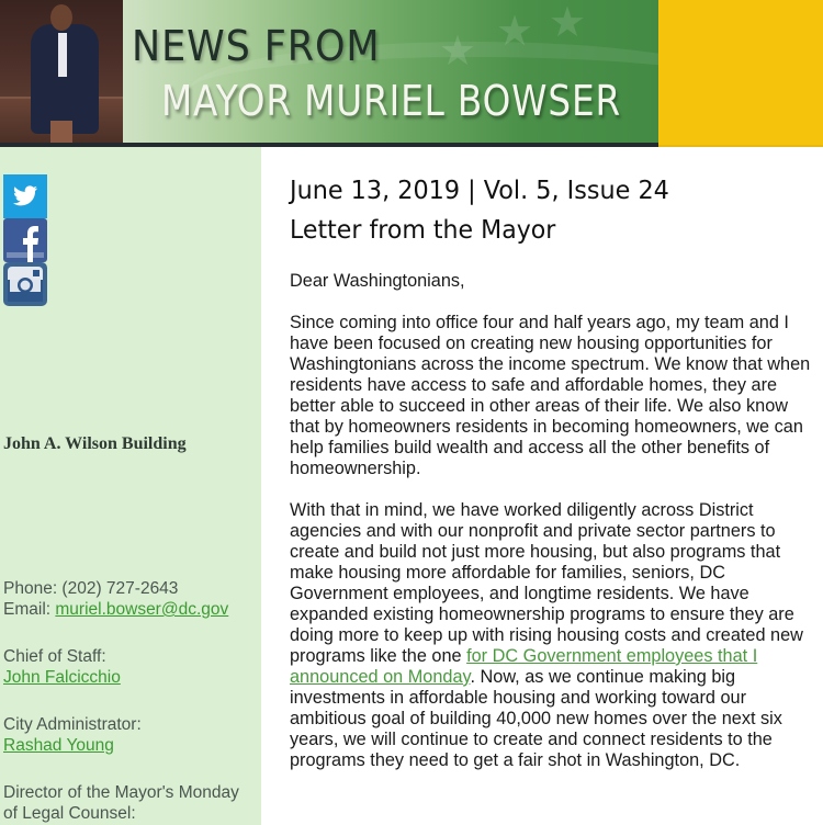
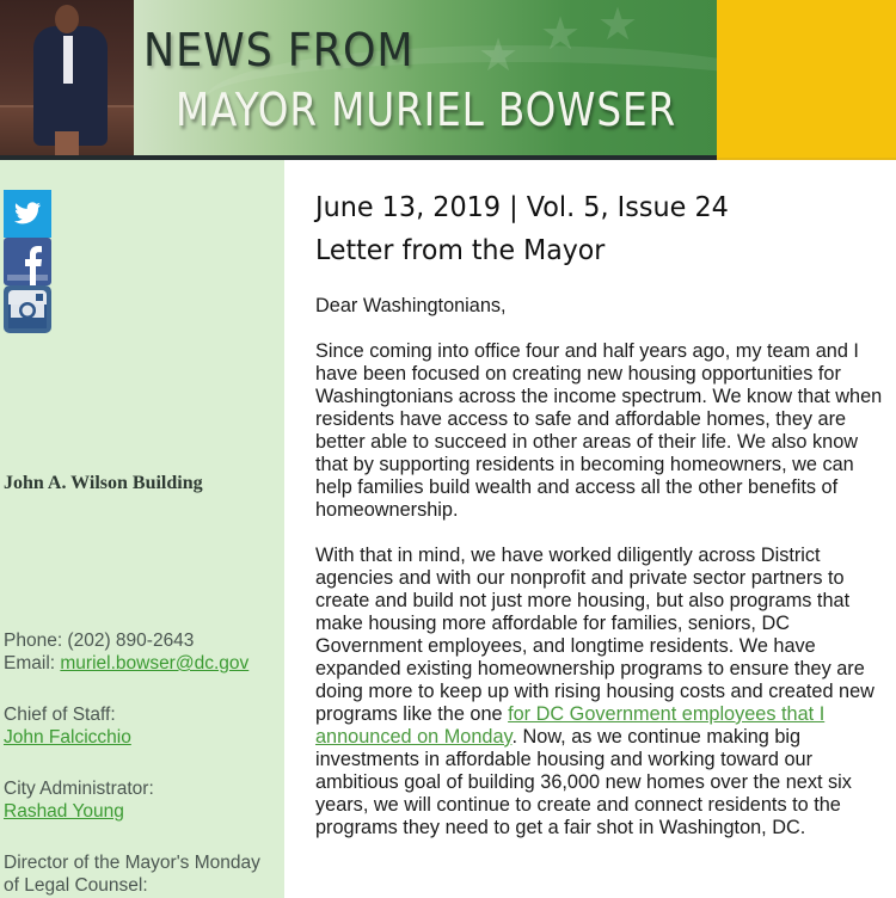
  ★
  ★
  ★
  NEWS FROM
  MAYOR MURIEL BOWSER
  John A. Wilson Building
- Phone: (202) 727-2643
+ Phone: (202) 890-2643
  Email: muriel.bowser@dc.gov
  Chief of Staff:
  John Falcicchio
  City Administrator:
  Rashad Young
  Director of the Mayor's Monday of Legal Counsel:
  June 13, 2019 | Vol. 5, Issue 24
  Letter from the Mayor
  Dear Washingtonians,
- Since coming into office four and half years ago, my team and I have been focused on creating new housing opportunities for Washingtonians across the income spectrum. We know that when residents have access to safe and affordable homes, they are better able to succeed in other areas of their life. We also know that by homeowners residents in becoming homeowners, we can help families build wealth and access all the other benefits of homeownership.
+ Since coming into office four and half years ago, my team and I have been focused on creating new housing opportunities for Washingtonians across the income spectrum. We know that when residents have access to safe and affordable homes, they are better able to succeed in other areas of their life. We also know that by supporting residents in becoming homeowners, we can help families build wealth and access all the other benefits of homeownership.
- With that in mind, we have worked diligently across District agencies and with our nonprofit and private sector partners to create and build not just more housing, but also programs that make housing more affordable for families, seniors, DC Government employees, and longtime residents. We have expanded existing homeownership programs to ensure they are doing more to keep up with rising housing costs and created new programs like the one for DC Government employees that I announced on Monday. Now, as we continue making big investments in affordable housing and working toward our ambitious goal of building 40,000 new homes over the next six years, we will continue to create and connect residents to the programs they need to get a fair shot in Washington, DC.
+ With that in mind, we have worked diligently across District agencies and with our nonprofit and private sector partners to create and build not just more housing, but also programs that make housing more affordable for families, seniors, DC Government employees, and longtime residents. We have expanded existing homeownership programs to ensure they are doing more to keep up with rising housing costs and created new programs like the one for DC Government employees that I announced on Monday. Now, as we continue making big investments in affordable housing and working toward our ambitious goal of building 36,000 new homes over the next six years, we will continue to create and connect residents to the programs they need to get a fair shot in Washington, DC.
